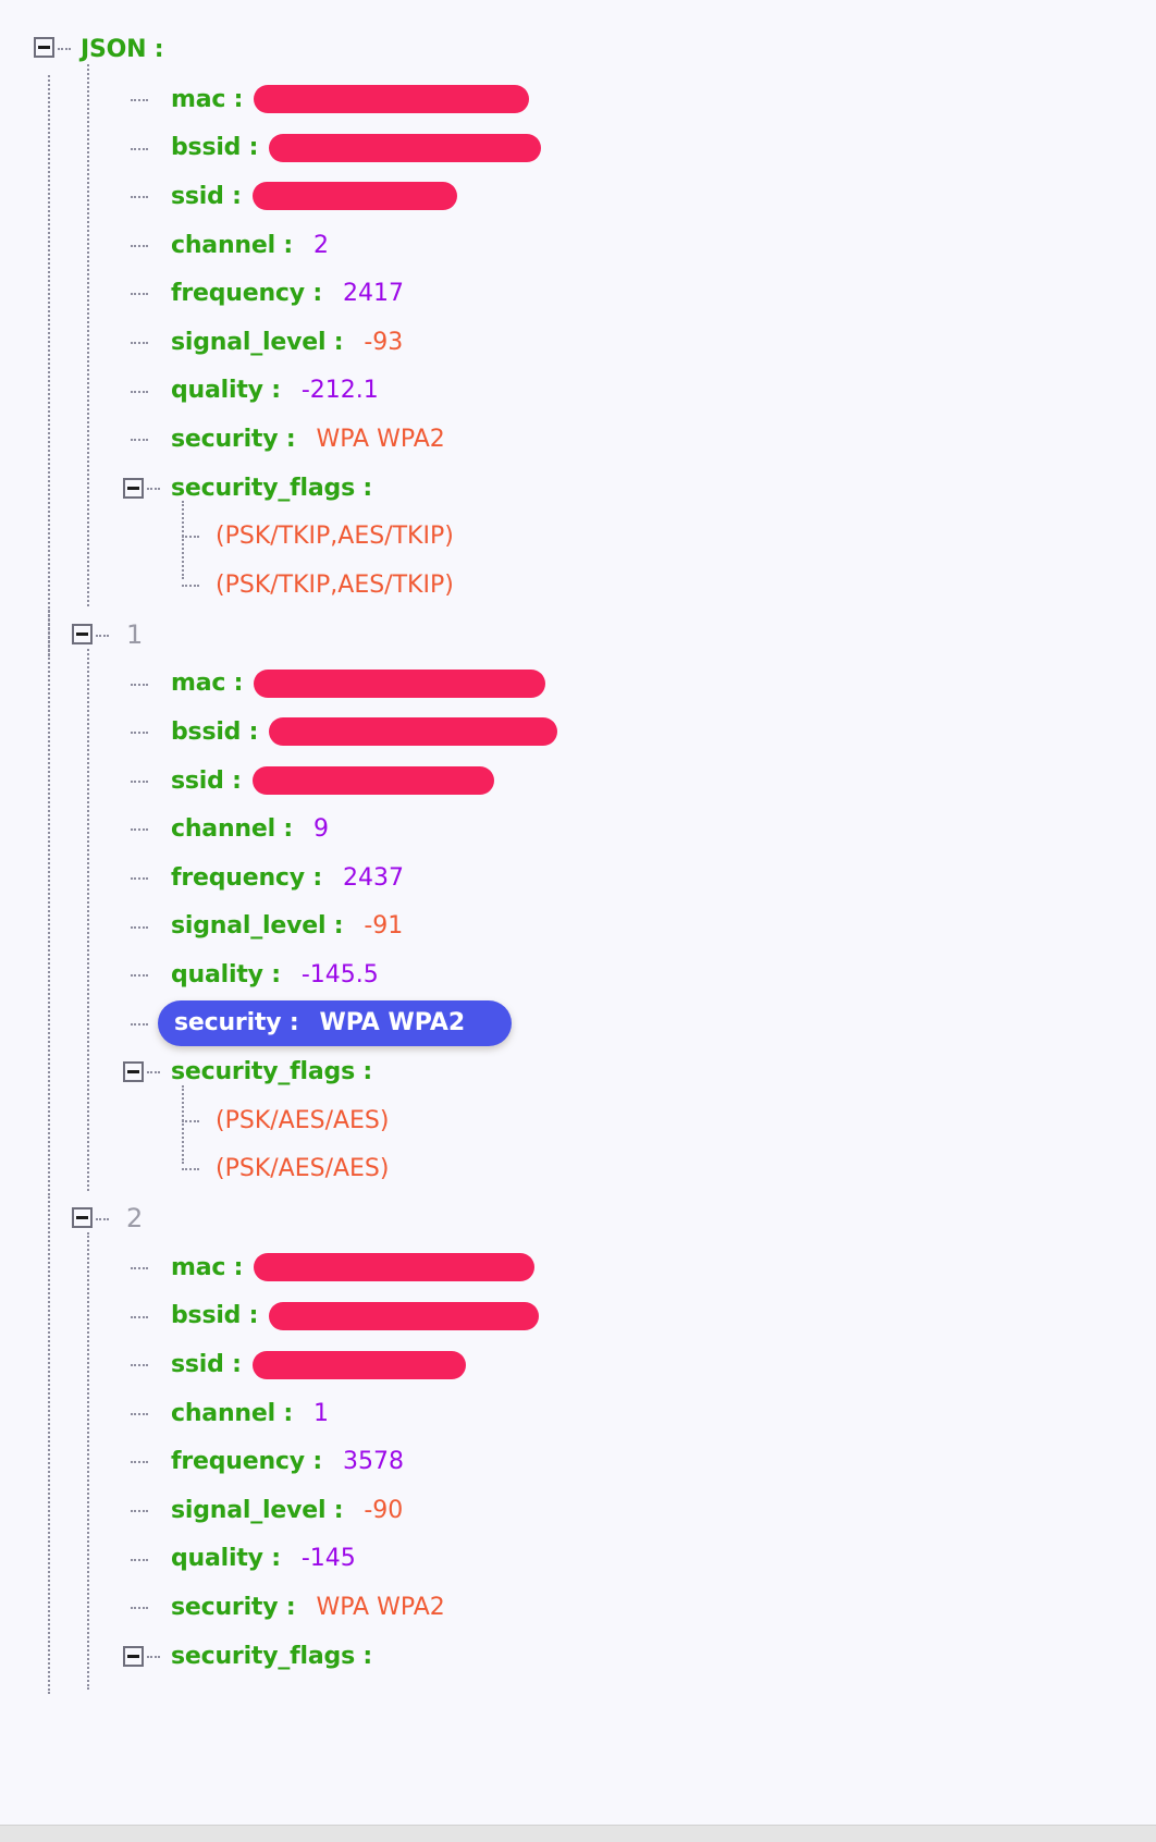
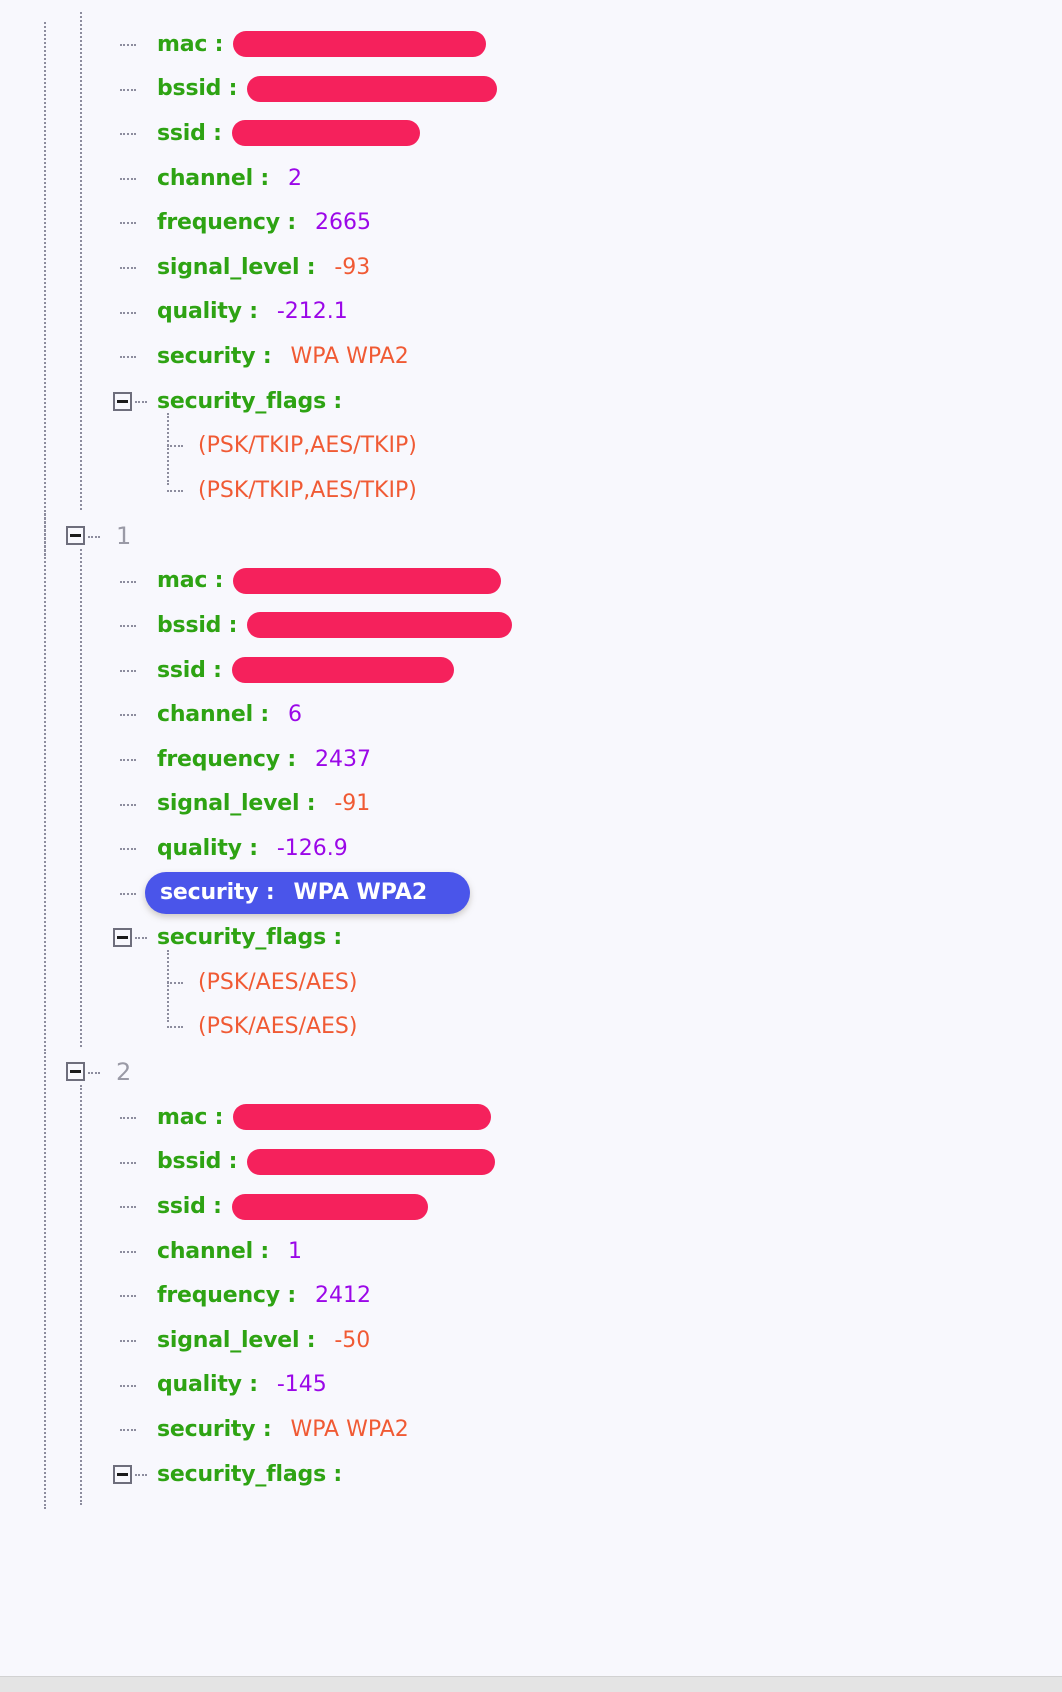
- JSON :
  mac :
  bssid :
  ssid :
  channel :
  2
  frequency :
- 2417
+ 2665
  signal_level :
  -93
  quality :
  -212.1
  security :
  WPA WPA2
  security_flags :
  (PSK/TKIP,AES/TKIP)
  (PSK/TKIP,AES/TKIP)
  1
  mac :
  bssid :
  ssid :
  channel :
- 9
+ 6
  frequency :
  2437
  signal_level :
  -91
  quality :
- -145.5
+ -126.9
  security :
  WPA WPA2
  security_flags :
  (PSK/AES/AES)
  (PSK/AES/AES)
  2
  mac :
  bssid :
  ssid :
  channel :
  1
  frequency :
- 3578
+ 2412
  signal_level :
- -90
+ -50
  quality :
  -145
  security :
  WPA WPA2
  security_flags :
